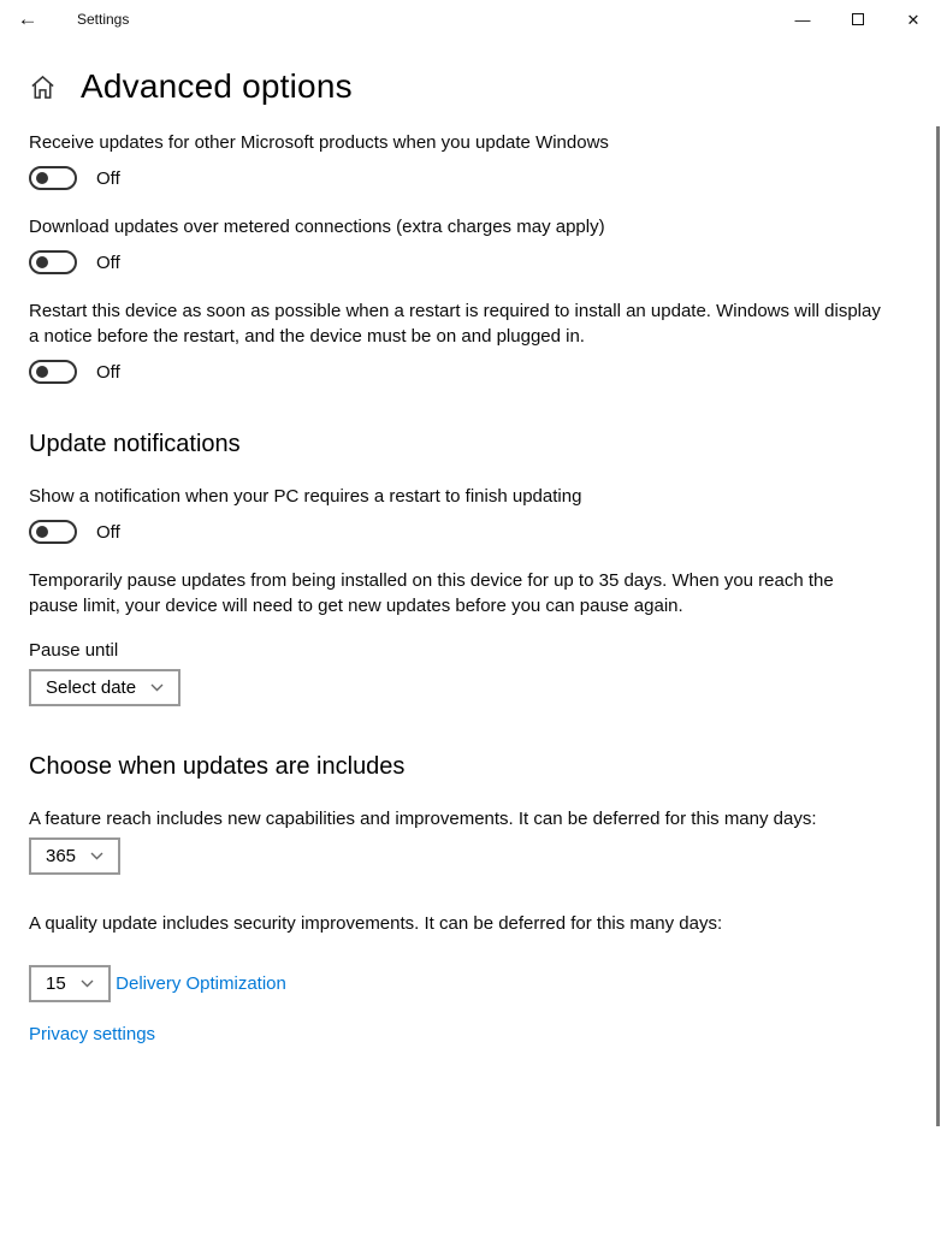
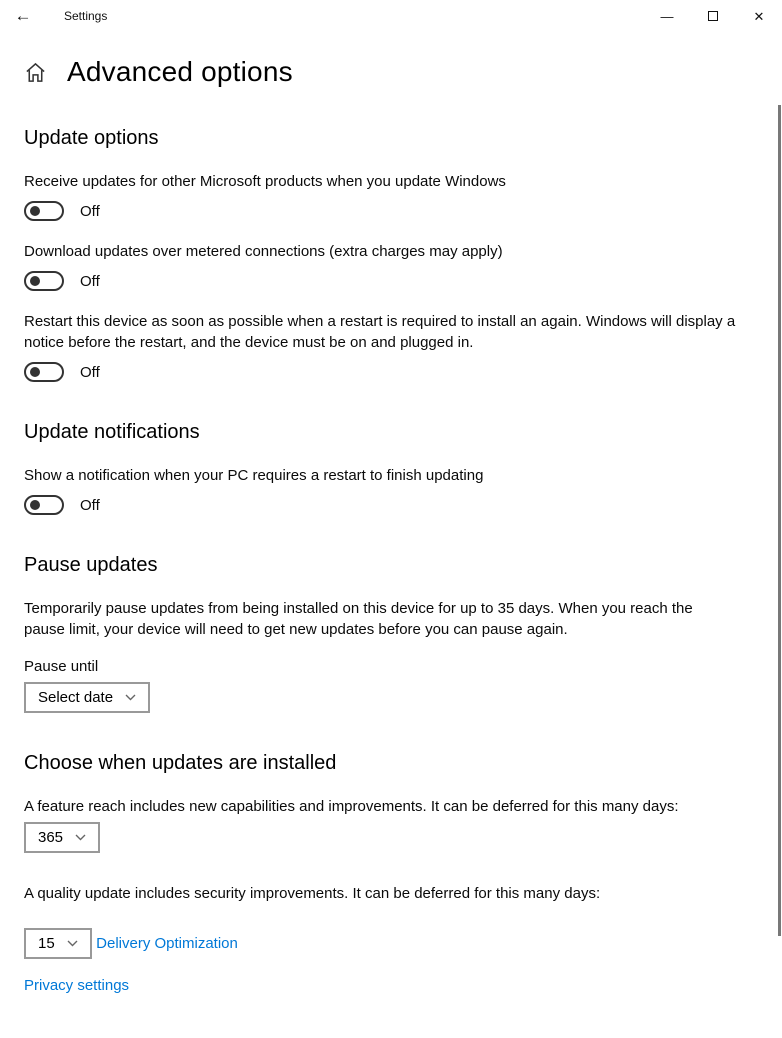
  ←
  Settings
  —
  ✕
  Advanced options
+ Update options
  Receive updates for other Microsoft products when you update Windows
  Off
  Download updates over metered connections (extra charges may apply)
  Off
- Restart this device as soon as possible when a restart is required to install an update. Windows will display a notice before the restart, and the device must be on and plugged in.
+ Restart this device as soon as possible when a restart is required to install an again. Windows will display a notice before the restart, and the device must be on and plugged in.
  Off
  Update notifications
  Show a notification when your PC requires a restart to finish updating
  Off
+ Pause updates
  Temporarily pause updates from being installed on this device for up to 35 days. When you reach the pause limit, your device will need to get new updates before you can pause again.
  Pause until
  Select date
- Choose when updates are includes
+ Choose when updates are installed
  A feature reach includes new capabilities and improvements. It can be deferred for this many days:
  365
  A quality update includes security improvements. It can be deferred for this many days:
  15
  Delivery Optimization
  Privacy settings
